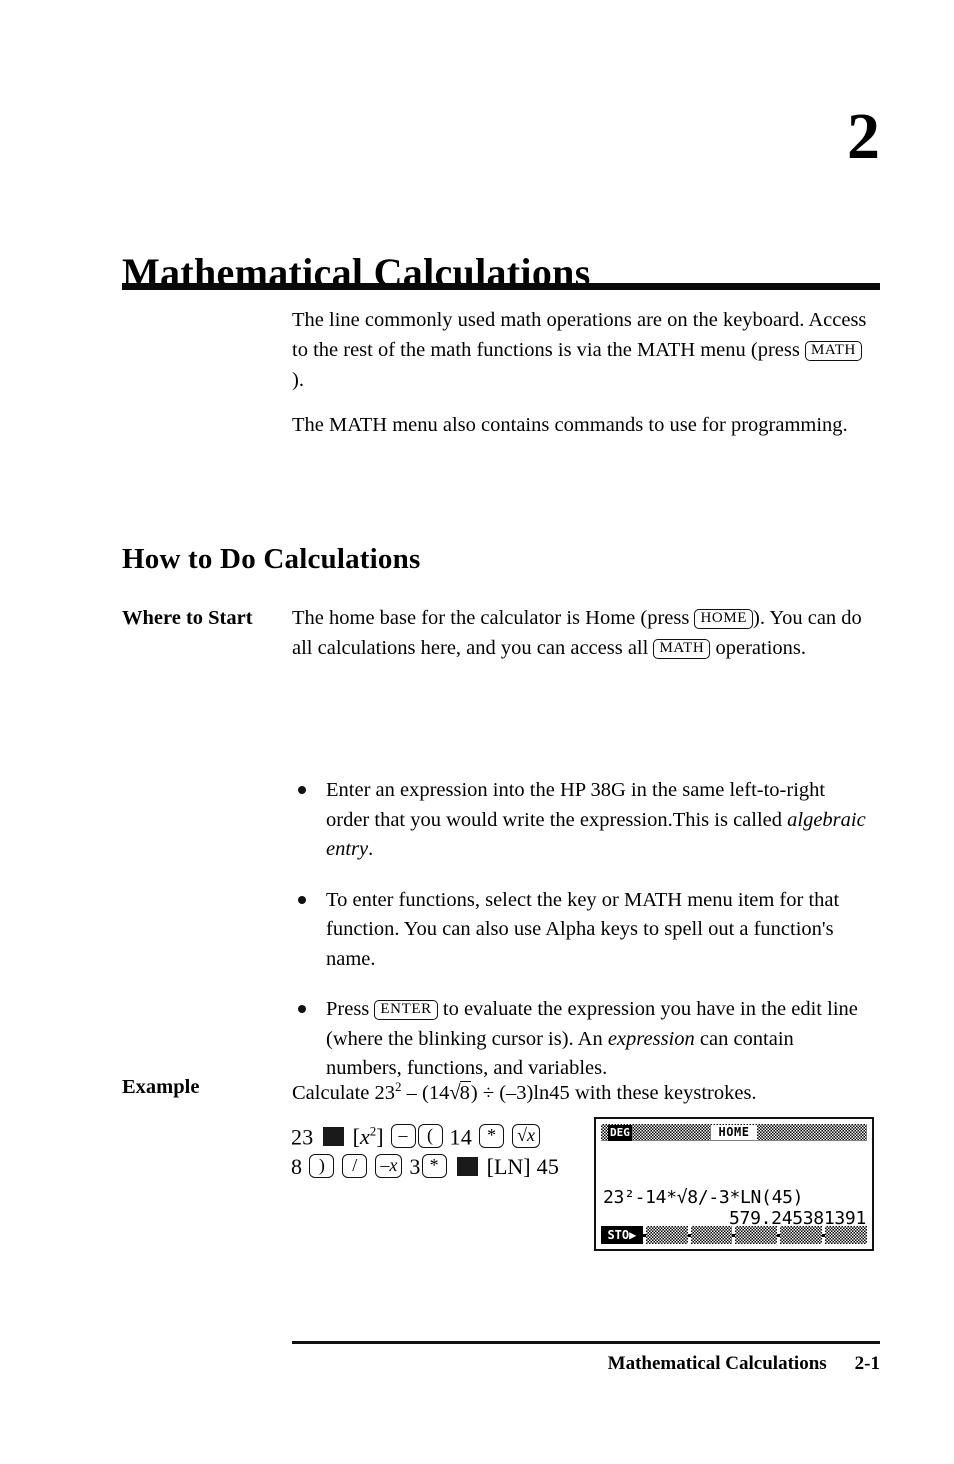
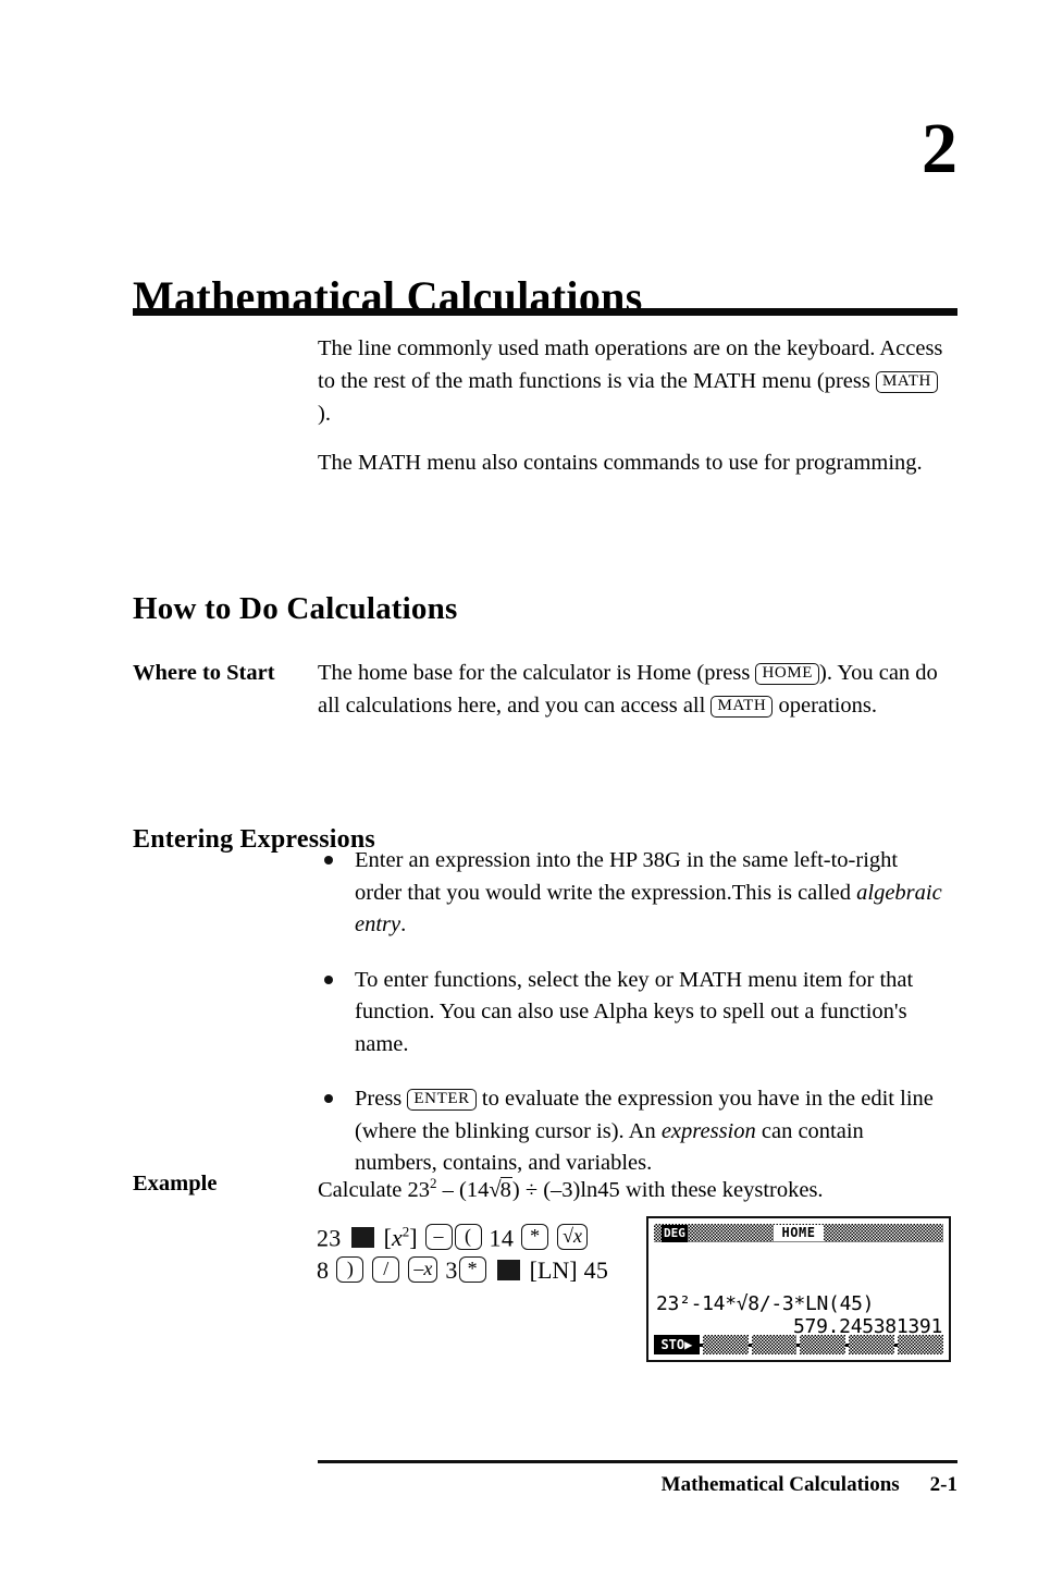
  2
  Mathematical Calculations
  The line commonly used math operations are on the keyboard. Access to the rest of the math functions is via the MATH menu (press MATH).
  The MATH menu also contains commands to use for programming.
  How to Do Calculations
  Where to Start
  The home base for the calculator is Home (press HOME ). You can do all calculations here, and you can access all MATH operations.
+ Entering Expressions
  Enter an expression into the HP 38G in the same left-to-right order that you would write the expression.This is called algebraic entry.
  To enter functions, select the key or MATH menu item for that function. You can also use Alpha keys to spell out a function's name.
- Press ENTER to evaluate the expression you have in the edit line (where the blinking cursor is). An expression can contain numbers, functions, and variables.
+ Press ENTER to evaluate the expression you have in the edit line (where the blinking cursor is). An expression can contain numbers, contains, and variables.
  Example
  Calculate 232 – (14√8) ÷ (–3)ln45 with these keystrokes.
  23 [x2] – ( 14 * √x
  8 ) / –x 3 * [LN] 45
  DEG
  HOME
  23²-14*√8/-3*LN(45)
  579.245381391
  STO▶
  Mathematical Calculations 2-1
